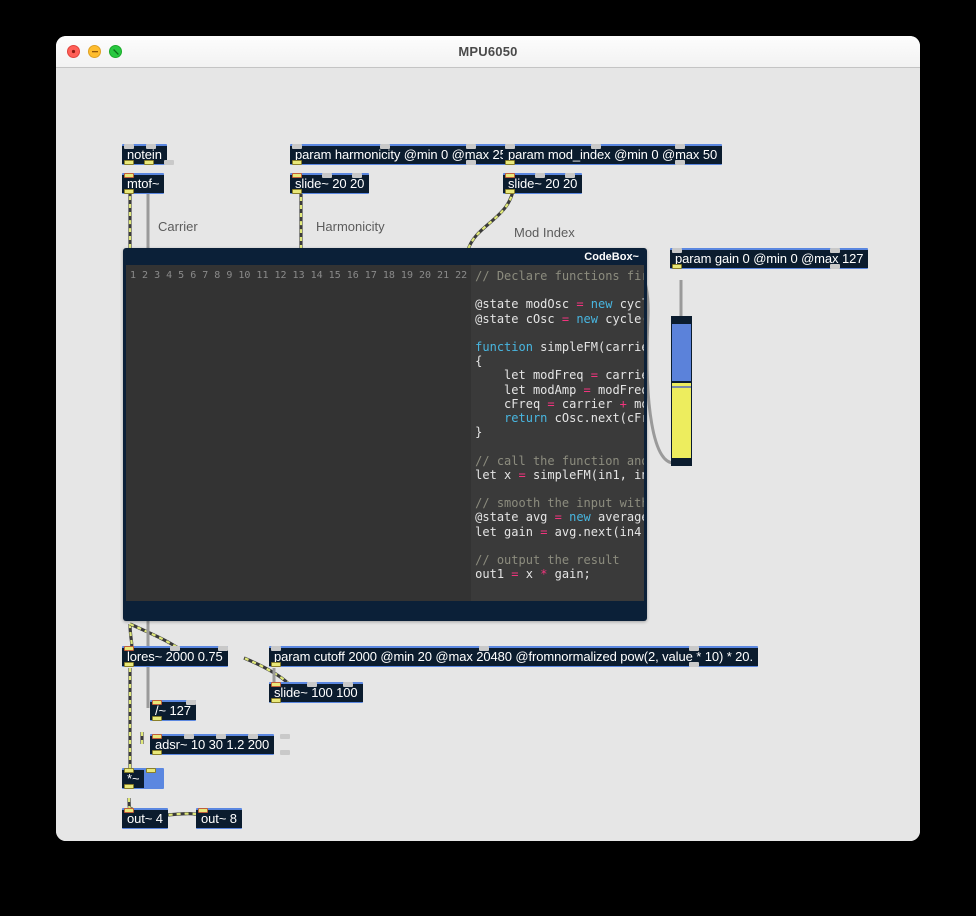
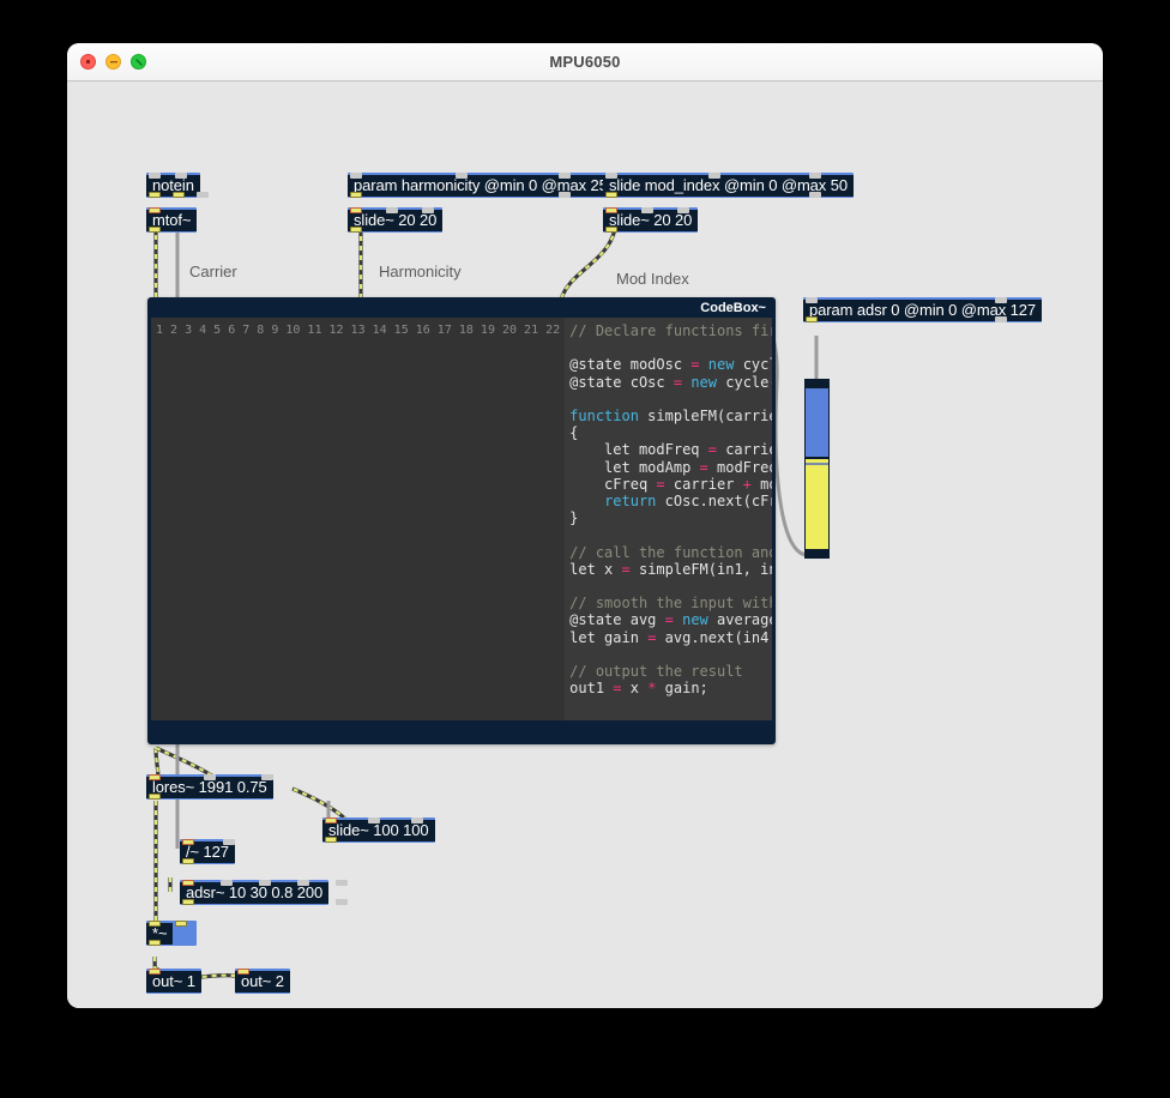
  MPU6050
  notein
  mtof~
  param harmonicity @min 0 @max 2
  slide~ 20 20
- param mod_index @min 0 @max 50
+ slide mod_index @min 0 @max 50
  slide~ 20 20
- param gain 0 @min 0 @max 127
+ param adsr 0 @min 0 @max 127
- lores~ 2000 0.75
+ lores~ 1991 0.75
- param cutoff 2000 @min 20 @max 20480 @fromnormalized pow(2, value * 10) * 20.
  slide~ 100 100
  /~ 127
- adsr~ 10 30 1.2 200
+ adsr~ 10 30 0.8 200
  *~
- out~ 4
+ out~ 1
- out~ 8
+ out~ 2
  Carrier
  Harmonicity
  Mod Index
  CodeBox~
  1 2 3 4 5 6 7 8 9 10 11 12 13 14 15 16 17 18 19 20 21 22
